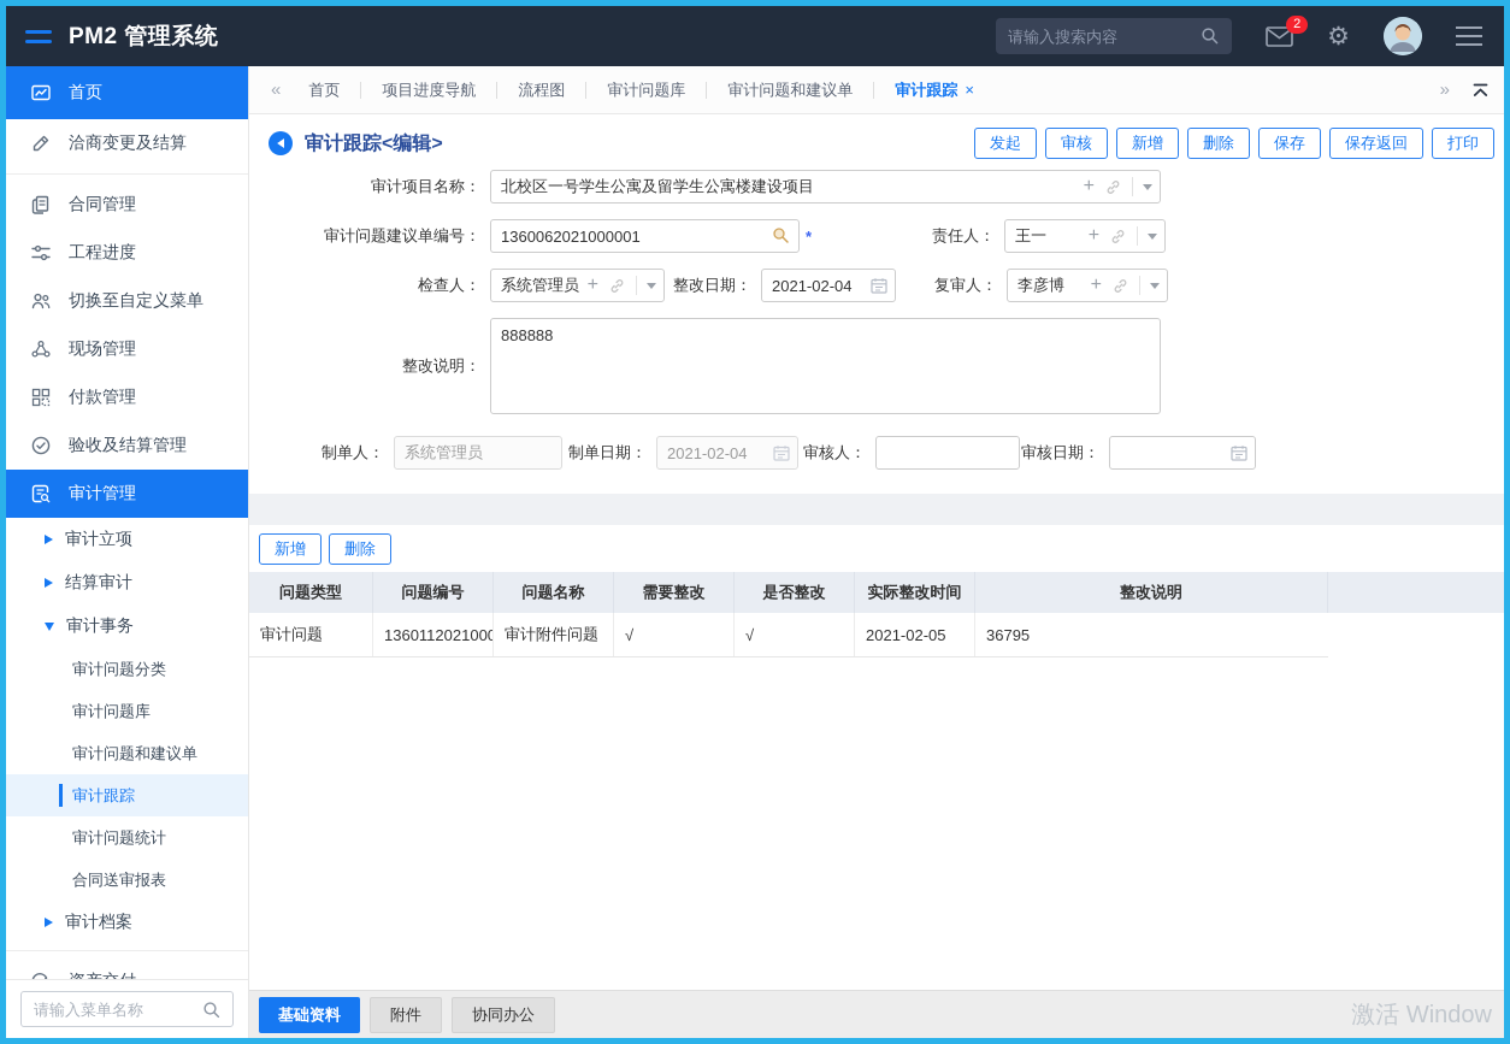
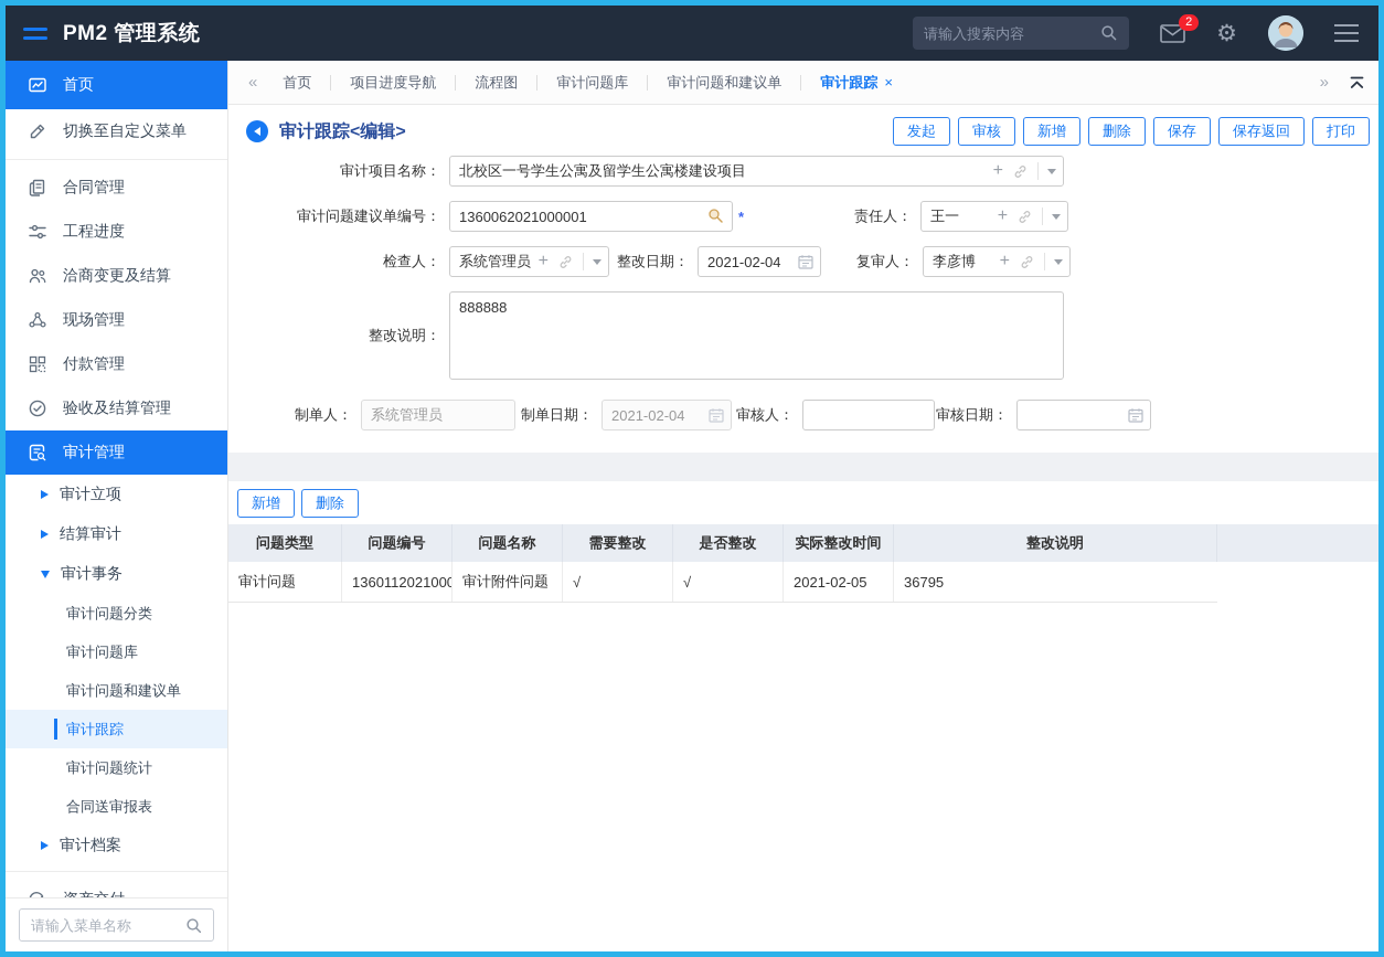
  PM2 管理系统
  请输入搜索内容
  2
  ⚙
  首页
- 洽商变更及结算
+ 切换至自定义菜单
  合同管理
  工程进度
- 切换至自定义菜单
+ 洽商变更及结算
  现场管理
  付款管理
  验收及结算管理
  审计管理
  审计立项
  结算审计
  审计事务
  审计问题分类
  审计问题库
  审计问题和建议单
  审计跟踪
  审计问题统计
  合同送审报表
  审计档案
  请输入菜单名称
  «
  首页
  项目进度导航
  流程图
  审计问题库
  审计问题和建议单
  审计跟踪
  ×
  »
  审计跟踪<编辑>
  发起
  审核
  新增
  删除
  保存
  保存返回
  打印
  审计项目名称：
  北校区一号学生公寓及留学生公寓楼建设项目
  +
  审计问题建议单编号：
  1360062021000001
  *
  责任人：
  王一
  +
  检查人：
  系统管理员
  +
  整改日期：
  2021-02-04
  复审人：
  李彦博
  +
  整改说明：
  888888
  制单人：
  系统管理员
  制单日期：
  2021-02-04
  审核人：
  审核日期：
  新增
  删除
  问题类型
  问题编号
  问题名称
  需要整改
  是否整改
  实际整改时间
  整改说明
  审计问题
  1360112021000
  审计附件问题
  √
  √
  2021-02-05
  36795
- 基础资料
- 附件
- 协同办公
- 激活 Window
